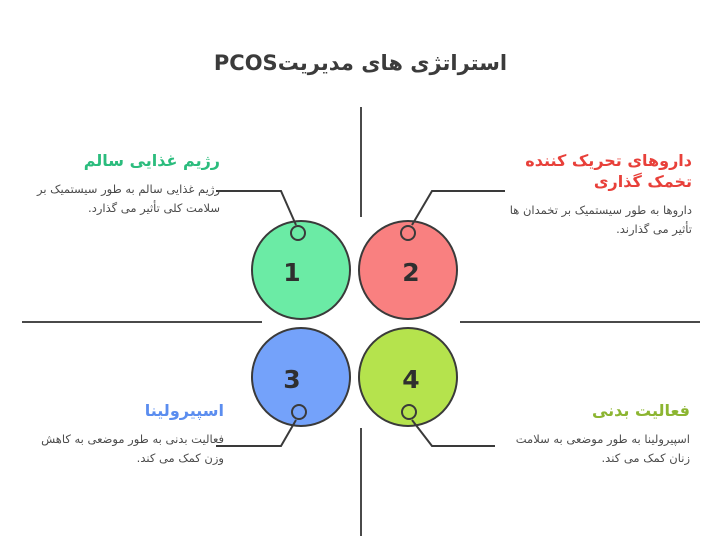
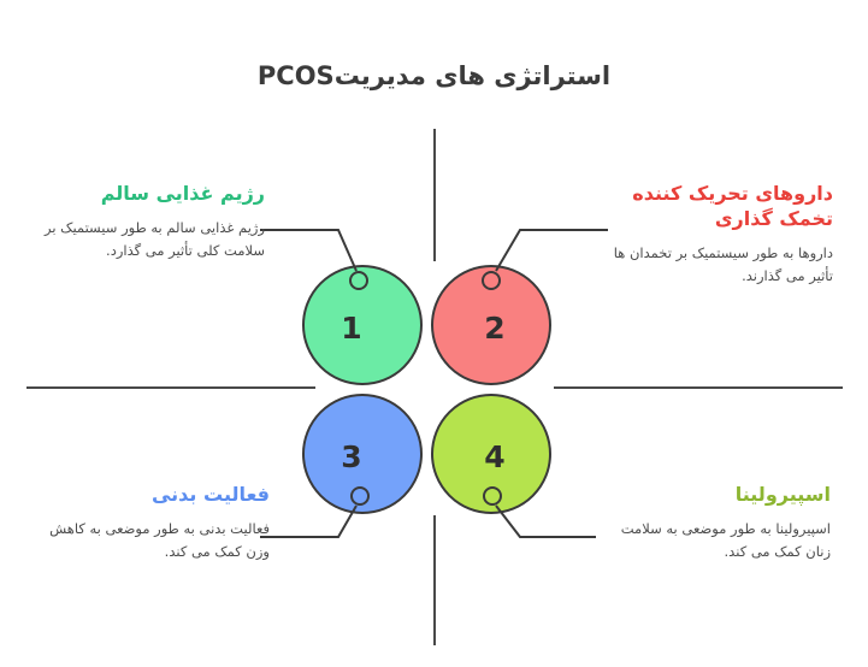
  استراتژی های مدیریتPCOS
  1
  2
  3
  4
  رژیم غذایی سالم
  رژیم غذایی سالم به طور سیستمیک بر سلامت کلی تأثیر می گذارد.
  داروهای تحریک کننده تخمک گذاری
  داروها به طور سیستمیک بر تخمدان ها تأثیر می گذارند.
- اسپیرولینا
+ فعالیت بدنی
  فعالیت بدنی به طور موضعی به کاهش وزن کمک می کند.
- فعالیت بدنی
+ اسپیرولینا
  اسپیرولینا به طور موضعی به سلامت زنان کمک می کند.
